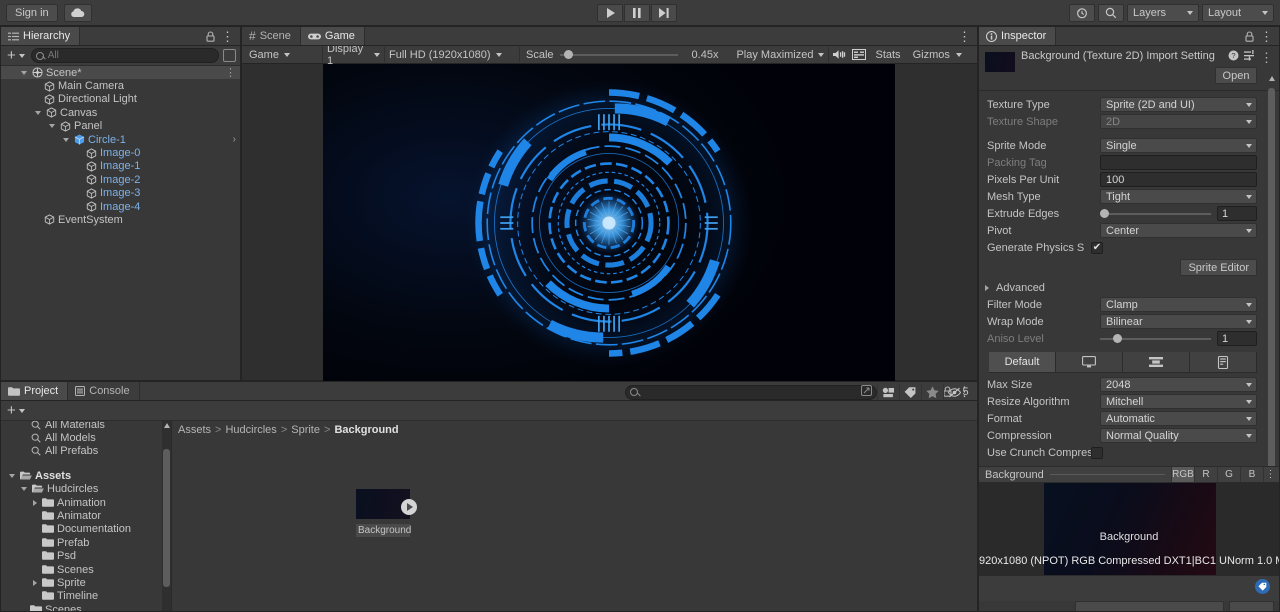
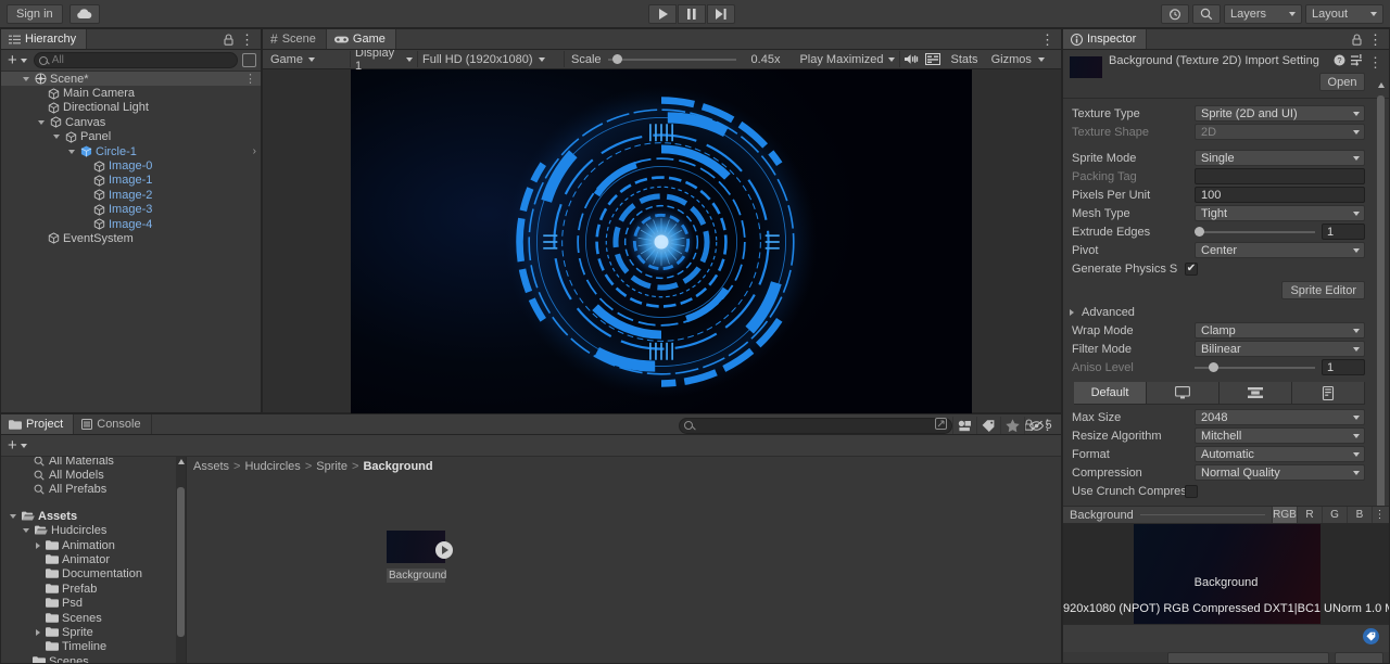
  Sign in
  Layers
  Layout
  Hierarchy
  ⋮
  +
  All
  Scene*
  ⋮
  Main Camera
  Directional Light
  Canvas
  Panel
  Circle-1
  ›
  Image-0
  Image-1
  Image-2
  Image-3
  Image-4
  EventSystem
  #
  Scene
  Game
  ⋮
  Game
  Display 1
  Full HD (1920x1080)
  Scale
  0.45x
  Play Maximized
  Stats
  Gizmos
  Project
  Console
  ⋮
  +
  5
  All Materials
  All Models
  All Prefabs
  Assets
  Hudcircles
  Animation
  Animator
  Documentation
  Prefab
  Psd
  Scenes
  Sprite
  Timeline
  Scenes
  Assets
  >
  Hudcircles
  >
  Sprite
  >
  Background
  Background
  Inspector
  ⋮
  Background (Texture 2D) Import Setting
  ?
  ⋮
  Open
  Texture Type
  Sprite (2D and UI)
  Texture Shape
  2D
  Sprite Mode
  Single
  Packing Tag
  Pixels Per Unit
  100
  Mesh Type
  Tight
  Extrude Edges
  1
  Pivot
  Center
  Generate Physics S
  ✔
  Sprite Editor
  Advanced
- Filter Mode
+ Wrap Mode
  Clamp
- Wrap Mode
+ Filter Mode
  Bilinear
  Aniso Level
  1
  Default
  Max Size
  2048
  Resize Algorithm
  Mitchell
  Format
  Automatic
  Compression
  Normal Quality
  Use Crunch Compres
  Background
  RGB
  R
  G
  B
  ⋮
  Background
  920x1080 (NPOT) RGB Compressed DXT1|BC1 UNorm 1.0
